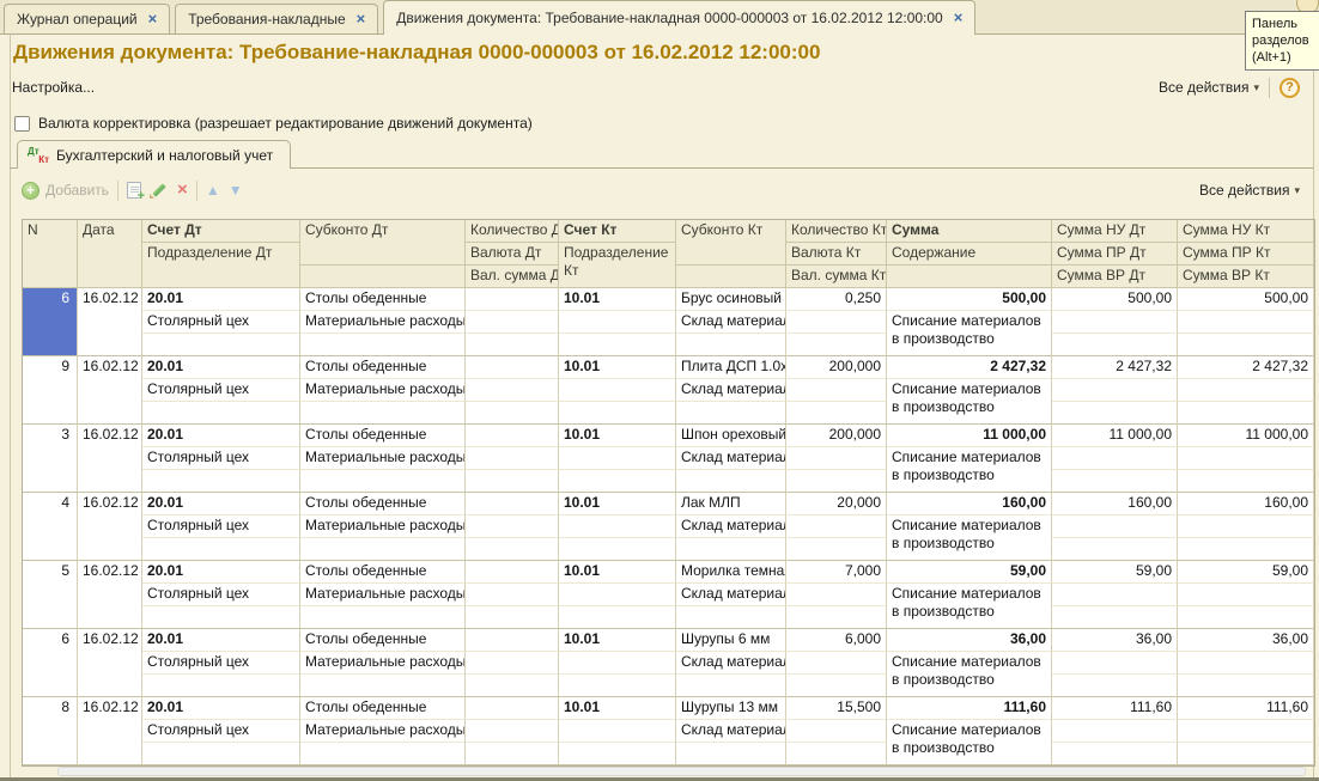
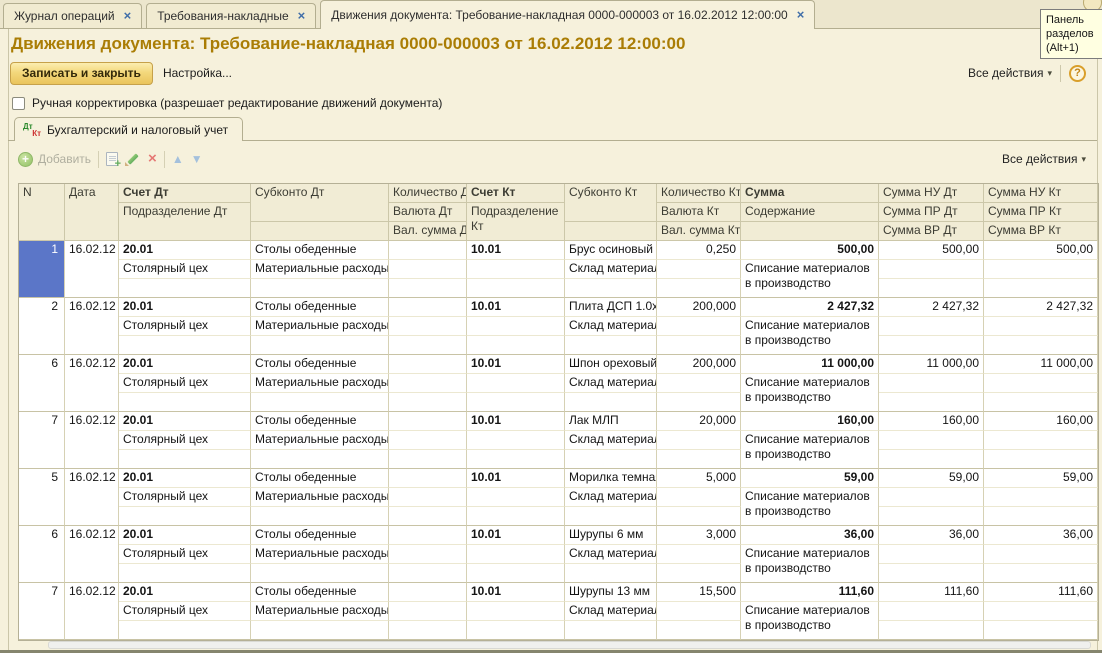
  Журнал операций
  ×
  Требования-накладные
  ×
  Движения документа: Требование-накладная 0000-000003 от 16.02.2012 12:00:00
  ×
  Панель разделов (Alt+1)
  Движения документа: Требование-накладная 0000-000003 от 16.02.2012 12:00:00
+ Записать и закрыть
  Настройка...
  Все действия
  ▾
  ?
- Валюта корректировка (разрешает редактирование движений документа)
+ Ручная корректировка (разрешает редактирование движений документа)
  Дт
  Кт
  Бухгалтерский и налоговый учет
  +
  Добавить
  ×
  ▲
  ▼
  Все действия
  ▾
  N	Дата	Счет Дт	Субконто Дт	Количество Д	Счет Кт	Субконто Кт	Количество Кт	Сумма	Сумма НУ Дт	Сумма НУ Кт
  Подразделение Дт	Валюта Дт	Подразделение Кт	Валюта Кт	Содержание	Сумма ПР Дт	Сумма ПР Кт
  	Вал. сумма Д		Вал. сумма Кт		Сумма ВР Дт	Сумма ВР Кт
- 6	16.02.12	20.01	Столы обеденные		10.01	Брус осиновый	0,250	500,00	500,00	500,00
+ 1	16.02.12	20.01	Столы обеденные		10.01	Брус осиновый	0,250	500,00	500,00	500,00
  Столярный цех	Материальные расходы			Склад материа		Списание материалов в производство
- 9	16.02.12	20.01	Столы обеденные		10.01	Плита ДСП 1.0х	200,000	2 427,32	2 427,32	2 427,32
+ 2	16.02.12	20.01	Столы обеденные		10.01	Плита ДСП 1.0х	200,000	2 427,32	2 427,32	2 427,32
  Столярный цех	Материальные расходы			Склад материа		Списание материалов в производство
- 3	16.02.12	20.01	Столы обеденные		10.01	Шпон ореховый	200,000	11 000,00	11 000,00	11 000,00
+ 6	16.02.12	20.01	Столы обеденные		10.01	Шпон ореховый	200,000	11 000,00	11 000,00	11 000,00
  Столярный цех	Материальные расходы			Склад материа		Списание материалов в производство
- 4	16.02.12	20.01	Столы обеденные		10.01	Лак МЛП	20,000	160,00	160,00	160,00
+ 7	16.02.12	20.01	Столы обеденные		10.01	Лак МЛП	20,000	160,00	160,00	160,00
  Столярный цех	Материальные расходы			Склад материа		Списание материалов в производство
- 5	16.02.12	20.01	Столы обеденные		10.01	Морилка темна	7,000	59,00	59,00	59,00
+ 5	16.02.12	20.01	Столы обеденные		10.01	Морилка темна	5,000	59,00	59,00	59,00
  Столярный цех	Материальные расходы			Склад материа		Списание материалов в производство
- 6	16.02.12	20.01	Столы обеденные		10.01	Шурупы 6 мм	6,000	36,00	36,00	36,00
+ 6	16.02.12	20.01	Столы обеденные		10.01	Шурупы 6 мм	3,000	36,00	36,00	36,00
  Столярный цех	Материальные расходы			Склад материа		Списание материалов в производство
- 8	16.02.12	20.01	Столы обеденные		10.01	Шурупы 13 мм	15,500	111,60	111,60	111,60
+ 7	16.02.12	20.01	Столы обеденные		10.01	Шурупы 13 мм	15,500	111,60	111,60	111,60
  Столярный цех	Материальные расходы			Склад материа		Списание материалов в производство
